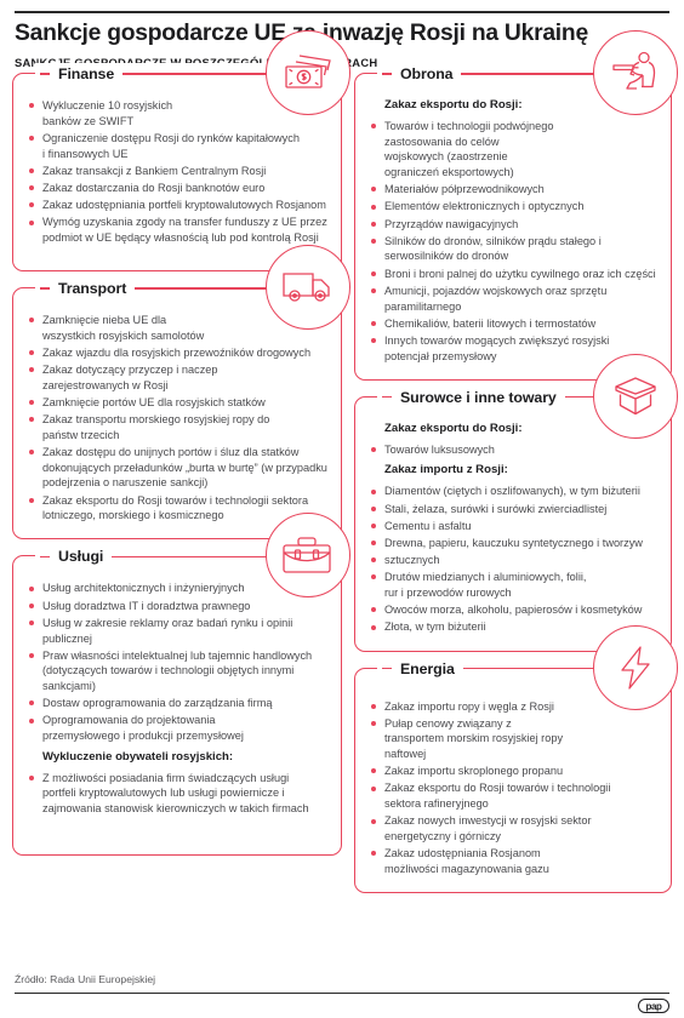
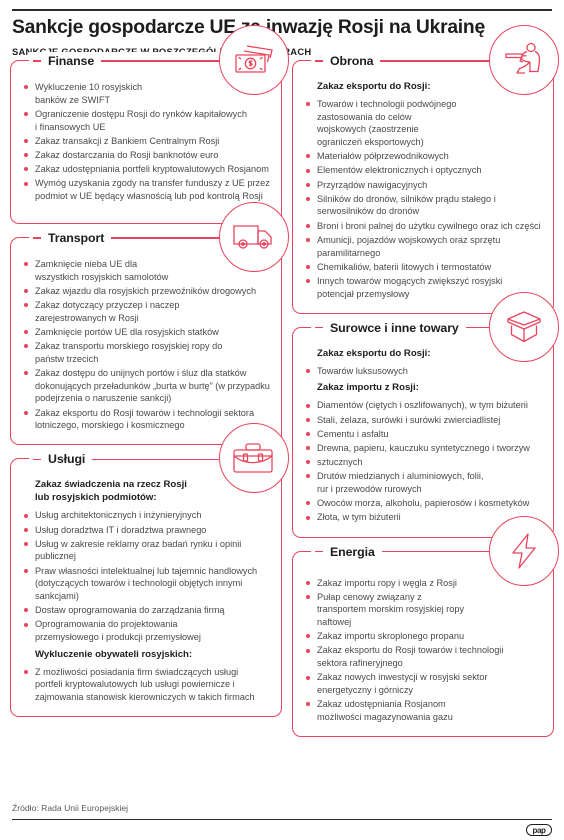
  Sankcje gospodarcze UEnwazję Rosji na Ukrainę
  Finanse
  Wykluczenie 10 rosyjskich bankόw ze SWIFT
  Ograniczenie dostępu Rosji do rynków kapitałowych i finansowych UE
  Zakaz transakcji z Bankiem Centralnym Rosji
  Zakaz dostarczania do Rosji banknotów euro
  Zakaz udostępniania portfeli kryptowalutowych Rosjanom
  Wymóg uzyskania zgody na transfer funduszy z UE przez podmiot w UE będący własnością lub pod kontrolą Rosji
  Transport
  Zamknięcie nieba UE dla wszystkich rosyjskich samolotów
  Zakaz wjazdu dla rosyjskich przewoźników drogowych
  Zakaz dotyczący przyczep i naczep zarejestrowanych w Rosji
  Zamknięcie portów UE dla rosyjskich statków
  Zakaz transportu morskiego rosyjskiej ropy do państw trzecich
  Zakaz dostępu do unijnych portów i śluz dla statków dokonujących przeładunków „burta w burtę” (w przypadku podejrzenia o naruszenie sankcji)
  Zakaz eksportu do Rosji towarów i technologii sektora lotniczego, morskiego i kosmicznego
  Usługi
+ Zakaz świadczenia na rzecz Rosji lub rosyjskich podmiotów:
  Usług architektonicznych i inżynieryjnych
  Usług doradztwa IT i doradztwa prawnego
  Usług w zakresie reklamy oraz badań rynku i opinii publicznej
  Praw własności intelektualnej lub tajemnic handlowych (dotyczących towarów i technologii objętych innymi sankcjami)
  Dostaw oprogramowania do zarządzania firmą
  Oprogramowania do projektowania przemysłowego i produkcji przemysłowej
  Wykluczenie obywateli rosyjskich:
  Z możliwości posiadania firm świadczących usługi portfeli kryptowalutowych lub usługi powiernicze i zajmowania stanowisk kierowniczych w takich firmach
  Obrona
  Zakaz eksportu do Rosji:
  Towarów i technologii podwójnego zastosowania do celów wojskowych (zaostrzenie ograniczeń eksportowych)
  Materiałów półprzewodnikowych
  Elementów elektronicznych i optycznych
  Przyrządów nawigacyjnych
  Silników do dronów, silników prądu stałego i serwosilników do dronów
  Broni i broni palnej do użytku cywilnego oraz ich części
  Amunicji, pojazdów wojskowych oraz sprzętu paramilitarnego
  Chemikaliów, baterii litowych i termostatów
  Innych towarów mogących zwiększyć rosyjski potencjał przemysłowy
  Surowce i inne towary
  Zakaz eksportu do Rosji:
  Towarów luksusowych
  Zakaz importu z Rosji:
  Diamentów (ciętych i oszlifowanych), w tym biżuterii
  Stali, żelaza, surówki i surówki zwierciadlistej
  Cementu i asfaltu
  Drewna, papieru, kauczuku syntetycznego i tworzyw
  sztucznych
  Drutów miedzianych i aluminiowych, folii, rur i przewodów rurowych
  Owoców morza, alkoholu, papierosów i kosmetyków
  Złota, w tym biżuterii
  Energia
  Zakaz importu ropy i węgla z Rosji
  Pułap cenowy związany z transportem morskim rosyjskiej ropy naftowej
  Zakaz importu skroplonego propanu
  Zakaz eksportu do Rosji towarów i technologii sektora rafineryjnego
  Zakaz nowych inwestycji w rosyjski sektor energetyczny i górniczy
  Zakaz udostępniania Rosjanom możliwości magazynowania gazu
  Źródło: Rada Unii Europejskiej
  pap
